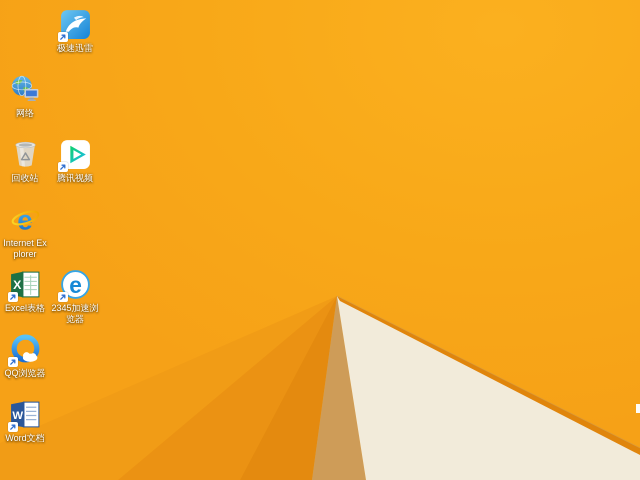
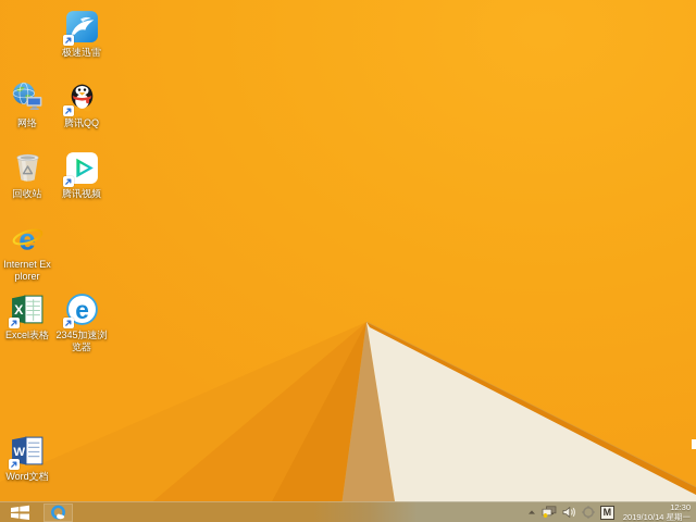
  极速迅雷
  网络
+ 腾讯QQ
  回收站
  腾讯视频
  e
  Internet Explorer
  X
  Excel表格
  e
  2345加速浏览器
- QQ浏览器
  W
  Word文档
+ M
+ 12:30
+ 2019/10/14 星期一
